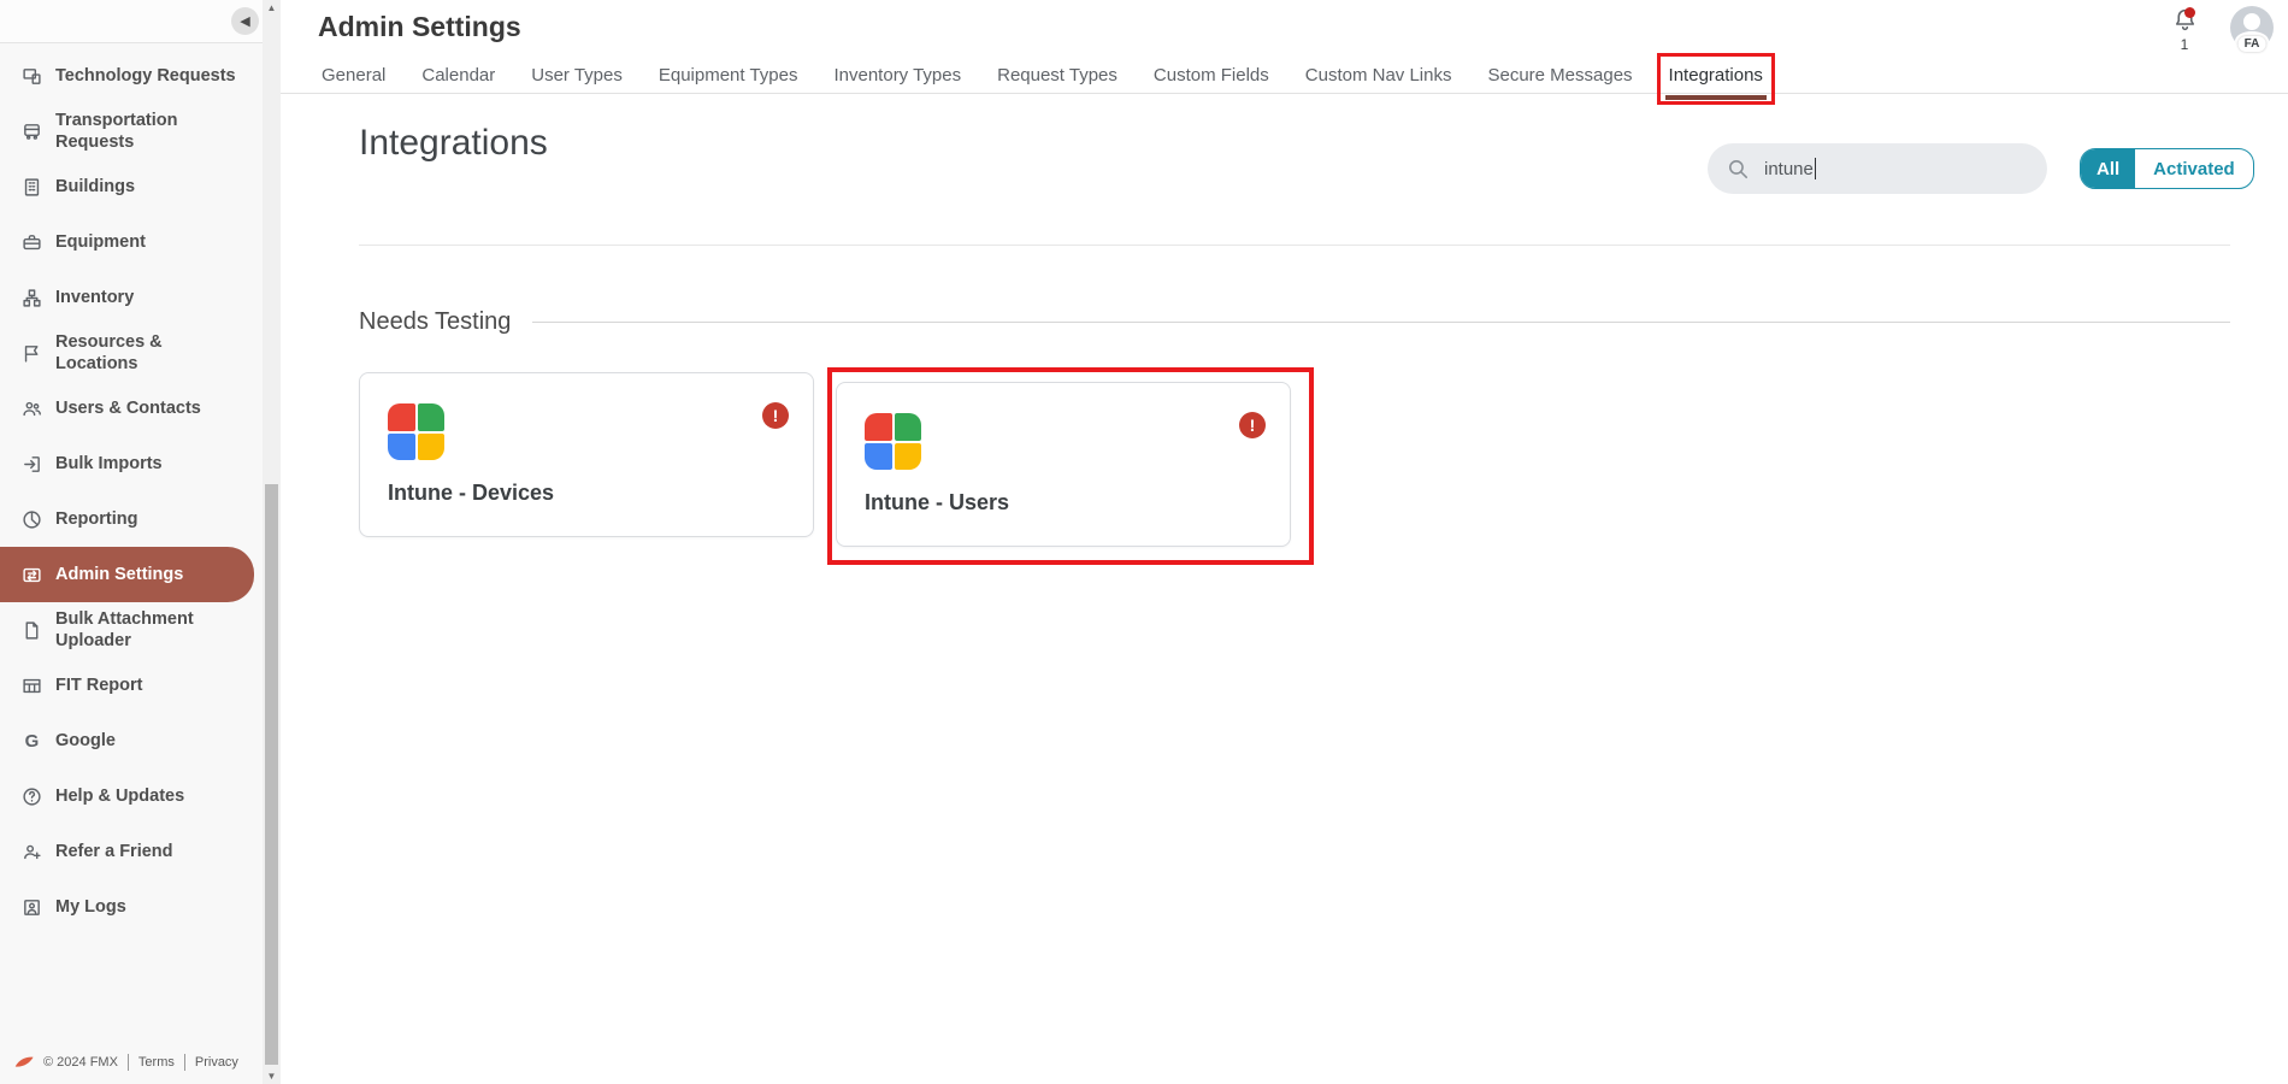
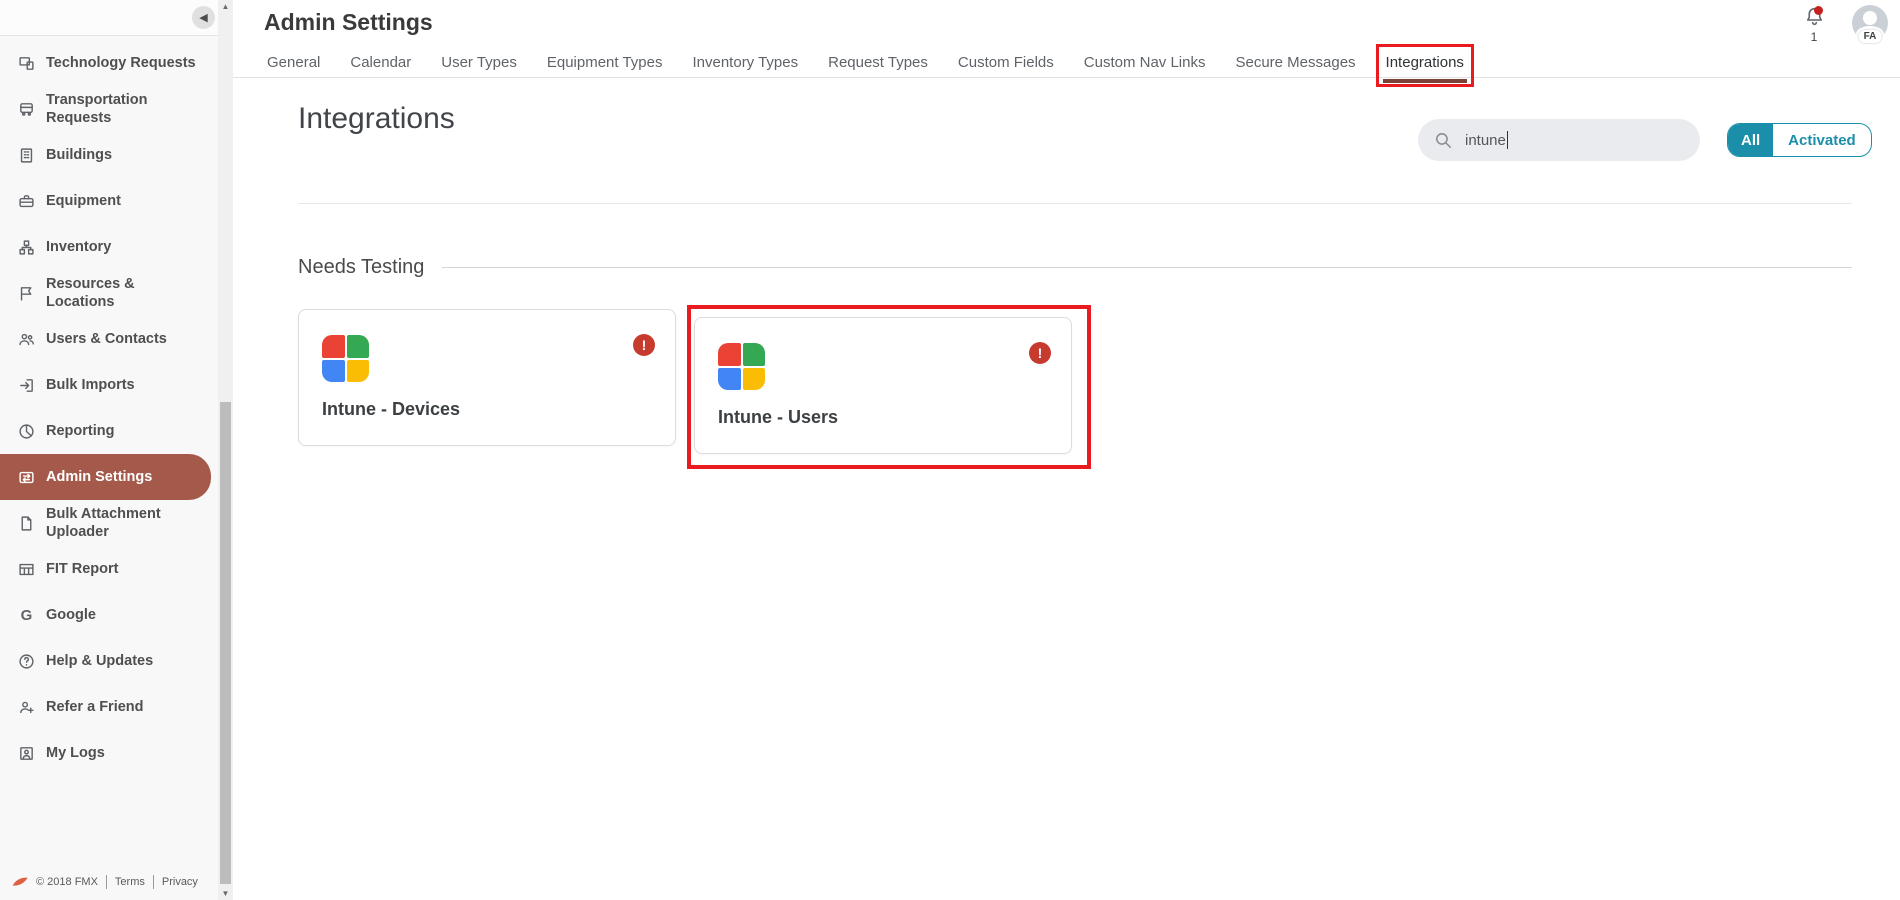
  ◀
  Technology Requests
  Transportation Requests
  Buildings
  Equipment
  Inventory
  Resources & Locations
  Users & Contacts
  Bulk Imports
  Reporting
  Admin Settings
  Bulk Attachment Uploader
  FIT Report
  G
  Google
  Help & Updates
  Refer a Friend
  My Logs
- © 2024 FMX
+ © 2018 FMX
  Terms
  Privacy
  ▲
  ▼
  Admin Settings
  1
  FA
  General
  Calendar
  User Types
  Equipment Types
  Inventory Types
  Request Types
  Custom Fields
  Custom Nav Links
  Secure Messages
  Integrations
  Integrations
  intune
  All
  Activated
  Needs Testing
  !
  Intune - Devices
  !
  Intune - Users
